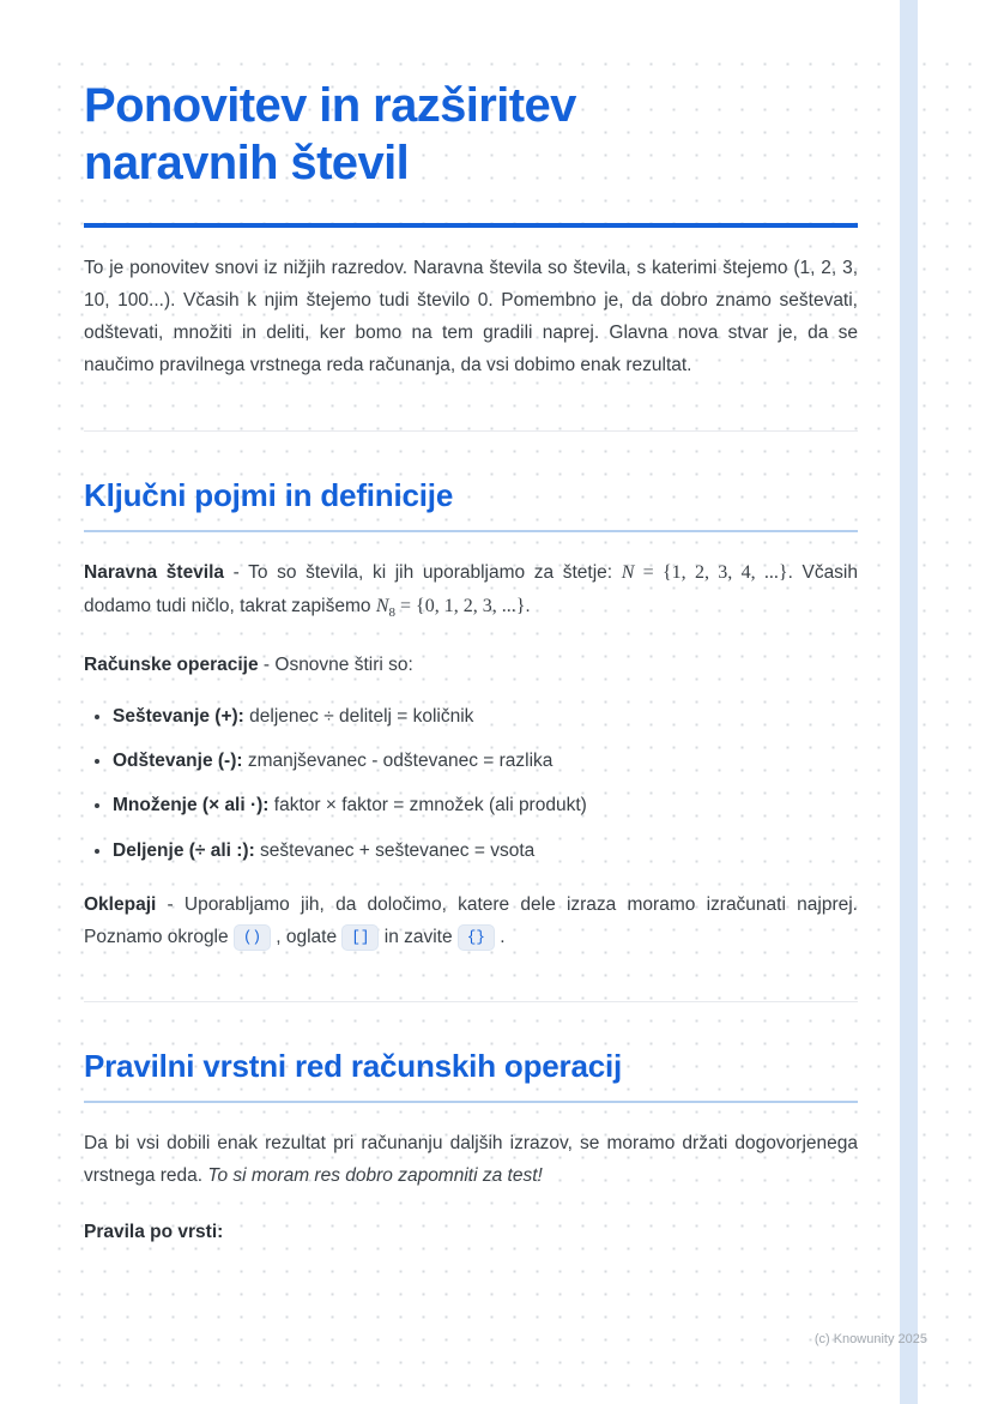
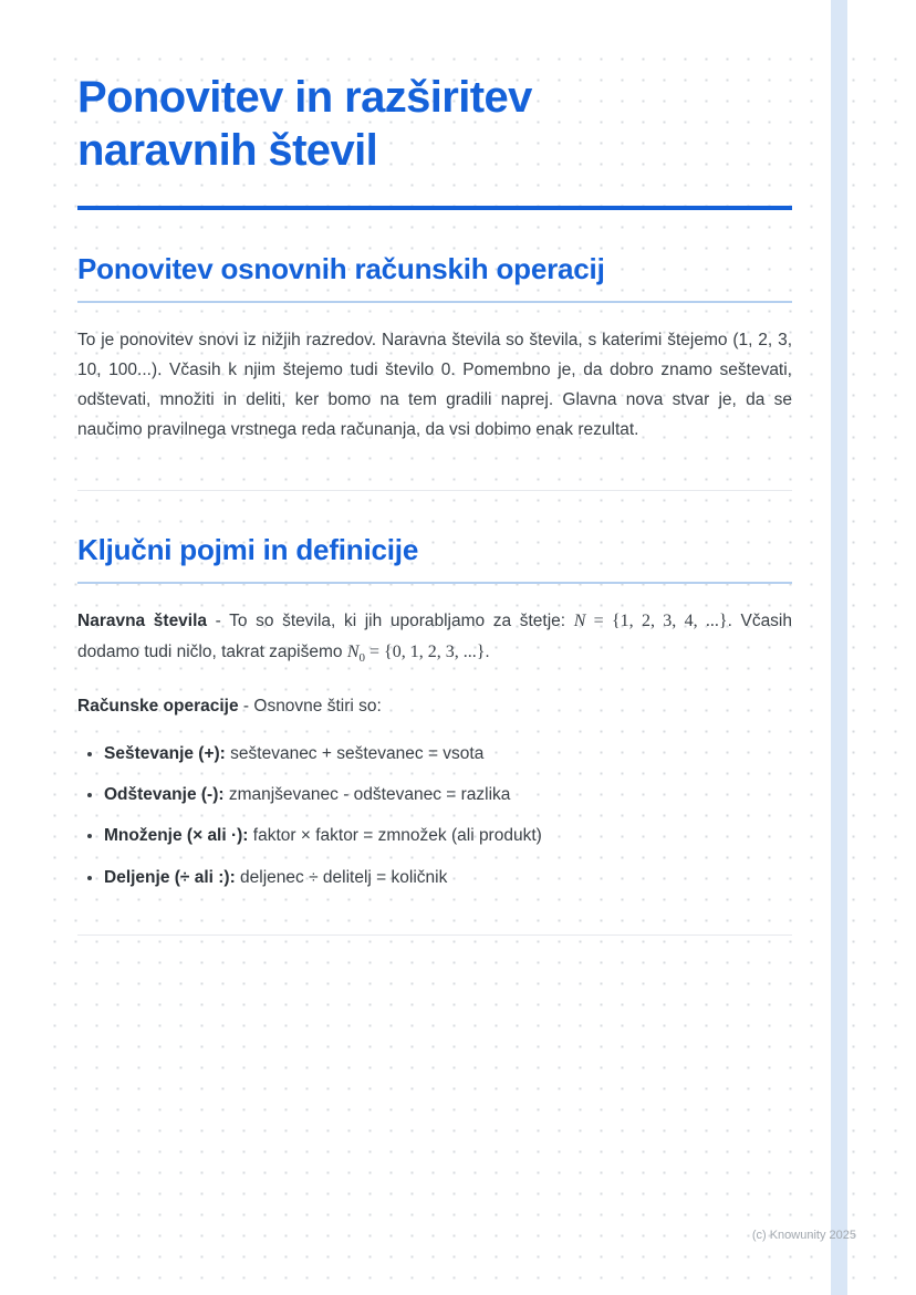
  Ponovitev in razširitev
  naravnih števil
+ Ponovitev osnovnih računskih operacij
  To je ponovitev snovi iz nižjih razredov. Naravna števila so števila, s katerimi štejemo (1, 2, 3, 10, 100...). Včasih k njim štejemo tudi število 0. Pomembno je, da dobro znamo seštevati, odštevati, množiti in deliti, ker bomo na tem gradili naprej. Glavna nova stvar je, da se naučimo pravilnega vrstnega reda računanja, da vsi dobimo enak rezultat.
  Ključni pojmi in definicije
- Naravna števila - To so števila, ki jih uporabljamo za štetje: N = {1, 2, 3, 4, ...}. Včasih dodamo tudi ničlo, takrat zapišemo N8 = {0, 1, 2, 3, ...}.
+ Naravna števila - To so števila, ki jih uporabljamo za štetje: N = {1, 2, 3, 4, ...}. Včasih dodamo tudi ničlo, takrat zapišemo N0 = {0, 1, 2, 3, ...}.
  Računske operacije - Osnovne štiri so:
- Seštevanje (+): deljenec ÷ delitelj = količnik
+ Seštevanje (+): seštevanec + seštevanec = vsota
  Odštevanje (-): zmanjševanec - odštevanec = razlika
  Množenje (× ali ·): faktor × faktor = zmnožek (ali produkt)
- Deljenje (÷ ali :): seštevanec + seštevanec = vsota
+ Deljenje (÷ ali :): deljenec ÷ delitelj = količnik
- Oklepaji - Uporabljamo jih, da določimo, katere dele izraza moramo izračunati najprej. Poznamo okrogle () , oglate [] in zavite {} .
- Pravilni vrstni red računskih operacij
- Da bi vsi dobili enak rezultat pri računanju daljših izrazov, se moramo držati dogovorjenega vrstnega reda. To si moram res dobro zapomniti za test!
- Pravila po vrsti:
  (c) Knowunity 2025
